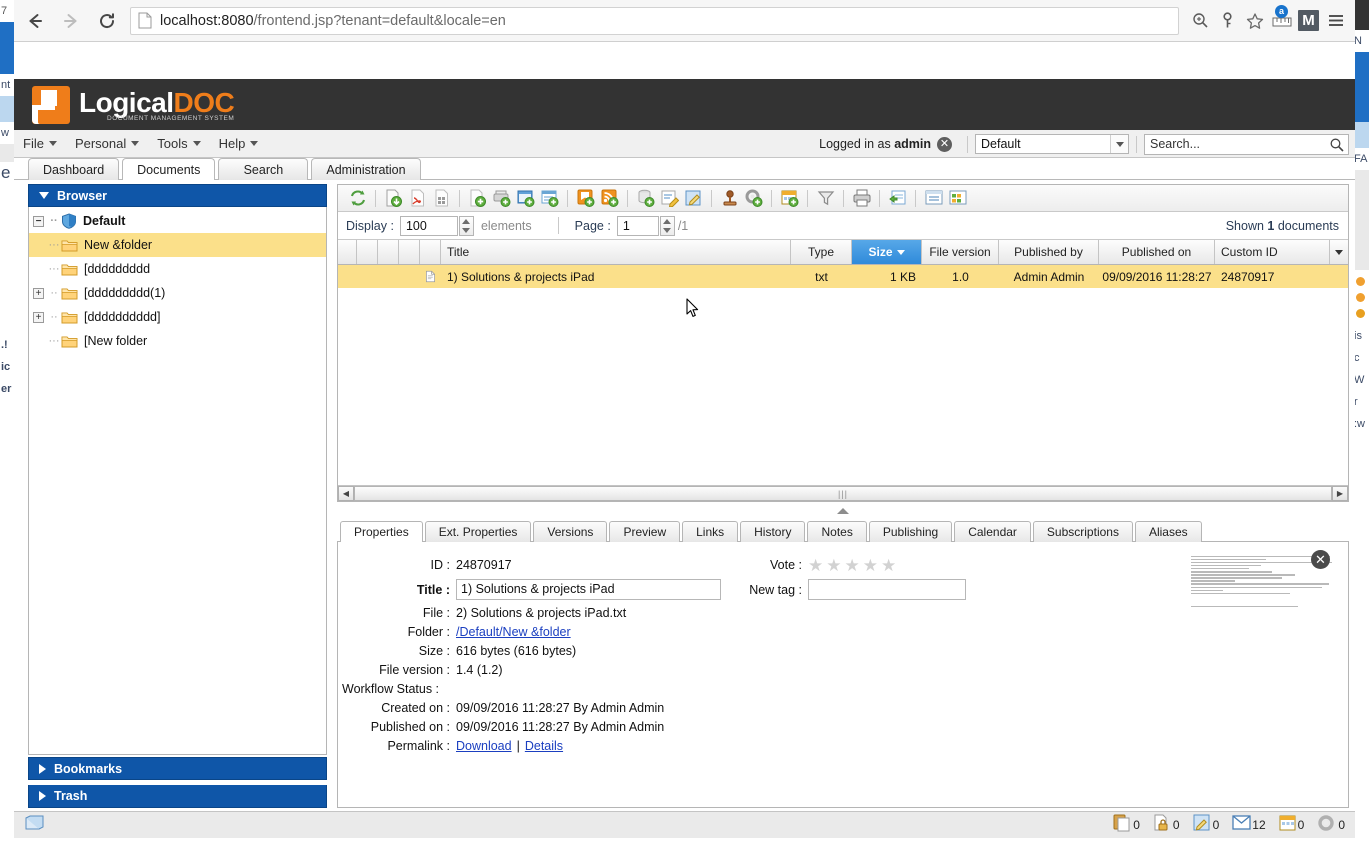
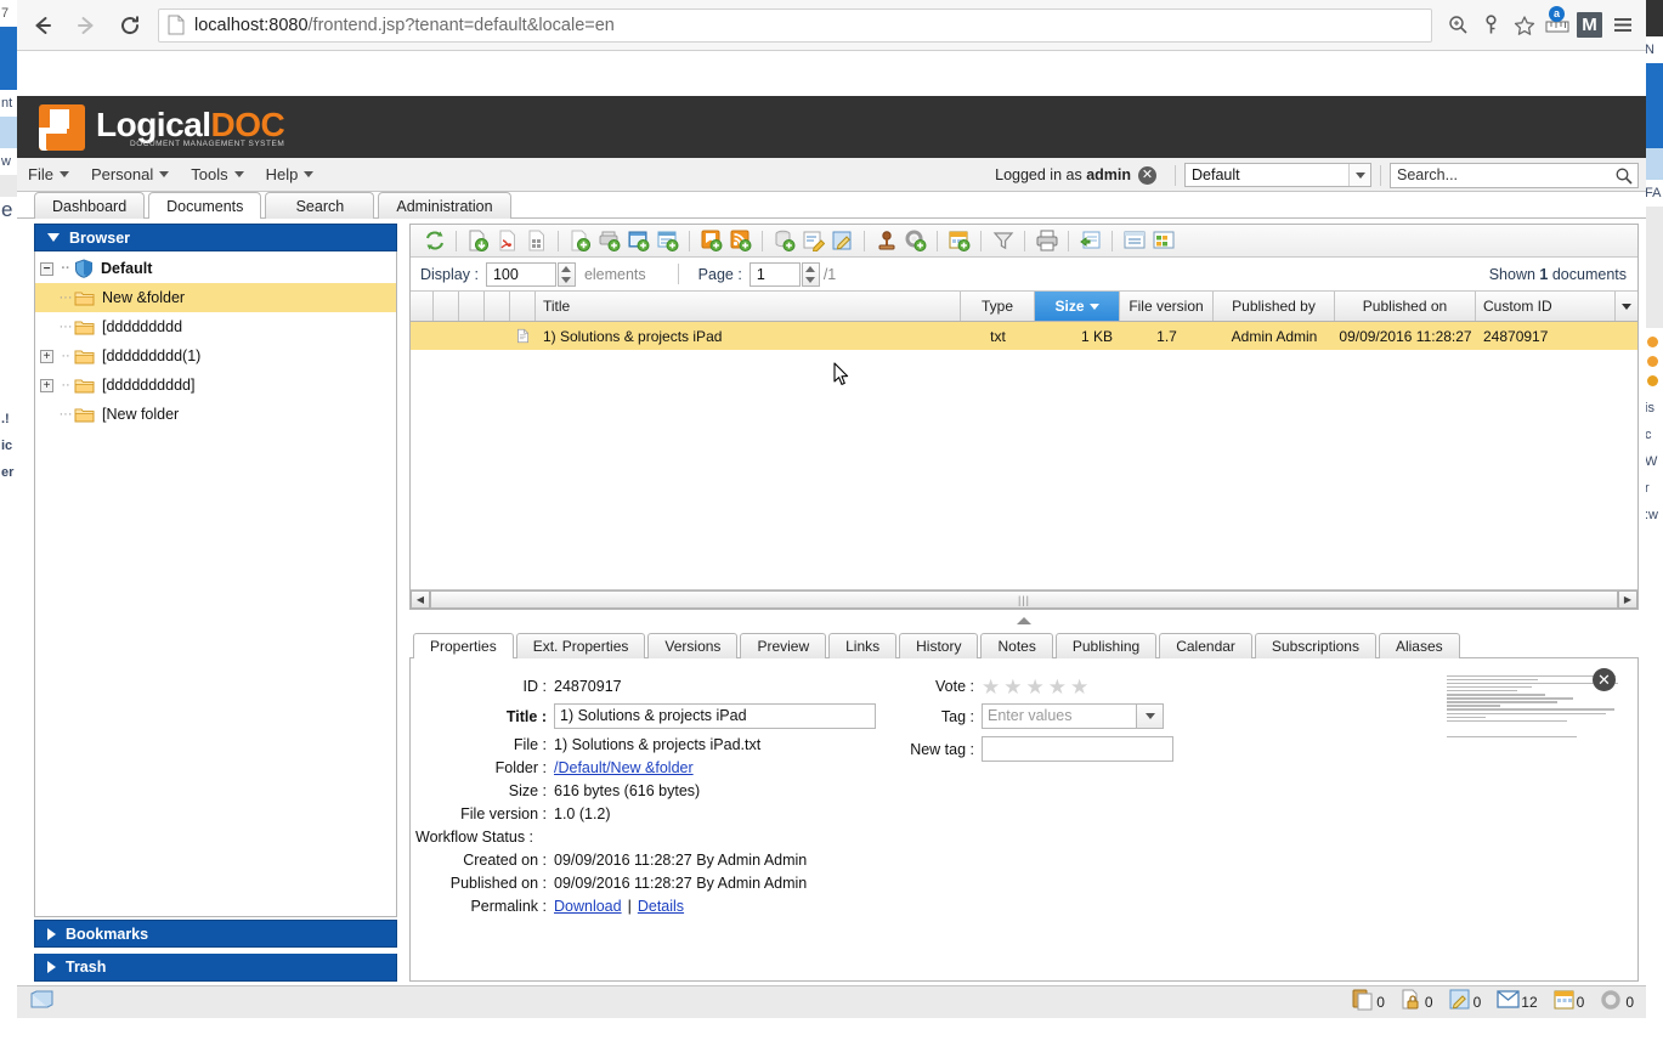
  7
  nt
  w
  e
  .!
  ic
  er
  N
  FA
  is
  c
  W
  r
  :w
  localhost:8080
  /frontend.jsp?tenant=default&locale=en
  a
  M
  LogicalDOC
  File
  Personal
  Tools
  Help
  Logged in as admin
  ✕
  Default
  Search...
  Dashboard
  Documents
  Search
  Administration
  Browser
  −
  ··
  Default
  ···
  New &folder
  ···
  [ddddddddd
  +
  ··
  [ddddddddd(1)
  +
  ··
  [dddddddddd]
  ···
  [New folder
  Bookmarks
  Trash
  Display :
  100
  elements
  Page :
  1
  /1
  Shown 1 documents
  Title
  Type
  Size
  File version
  Published by
  Published on
  Custom ID
  1) Solutions & projects iPad
  txt
  1 KB
- 1.0
+ 1.7
  Admin Admin
  09/09/2016 11:28:27
  24870917
  ◀
  |||
  ▶
  Properties
  Ext. Properties
  Versions
  Preview
  Links
  History
  Notes
  Publishing
  Calendar
  Subscriptions
  Aliases
  ID :
  24870917
  Title :
  1) Solutions & projects iPad
  File :
- 2) Solutions & projects iPad.txt
+ 1) Solutions & projects iPad.txt
  Folder :
  /Default/New &folder
  Size :
  616 bytes (616 bytes)
  File version :
- 1.4 (1.2)
+ 1.0 (1.2)
  Workflow Status :
  Created on :
  09/09/2016 11:28:27 By Admin Admin
  Published on :
  09/09/2016 11:28:27 By Admin Admin
  Permalink :
  Download
  |
  Details
  Vote :
  ★
  ★
  ★
  ★
  ★
+ Tag :
+ Enter values
  New tag :
  ✕
  0
  0
  0
  12
  0
  0
